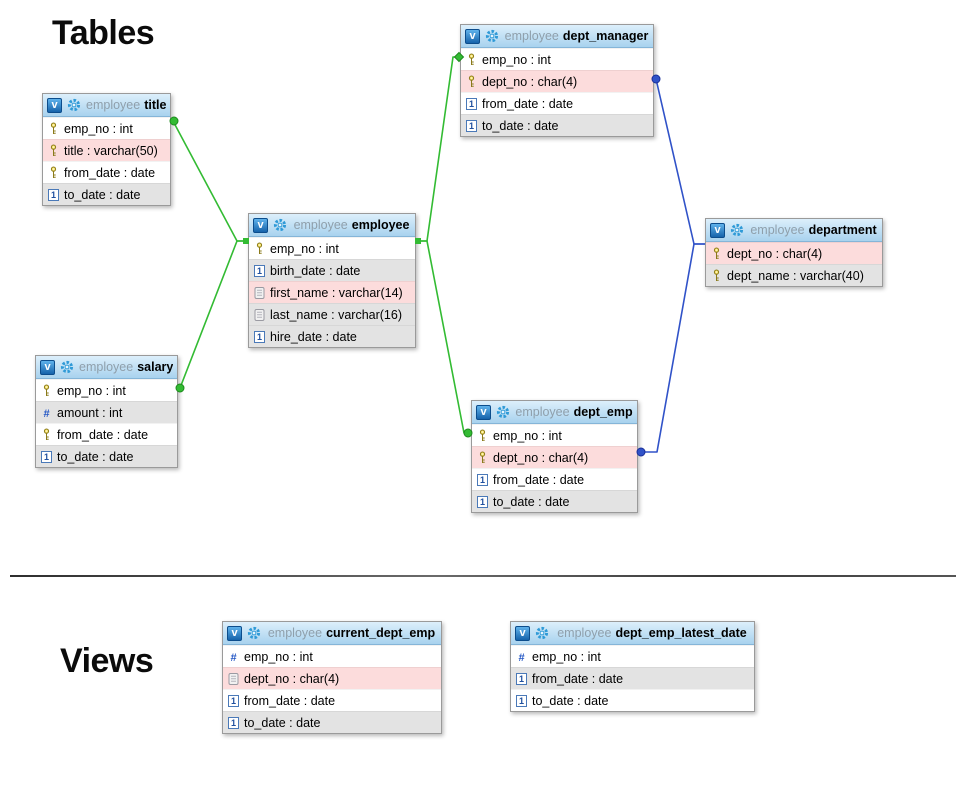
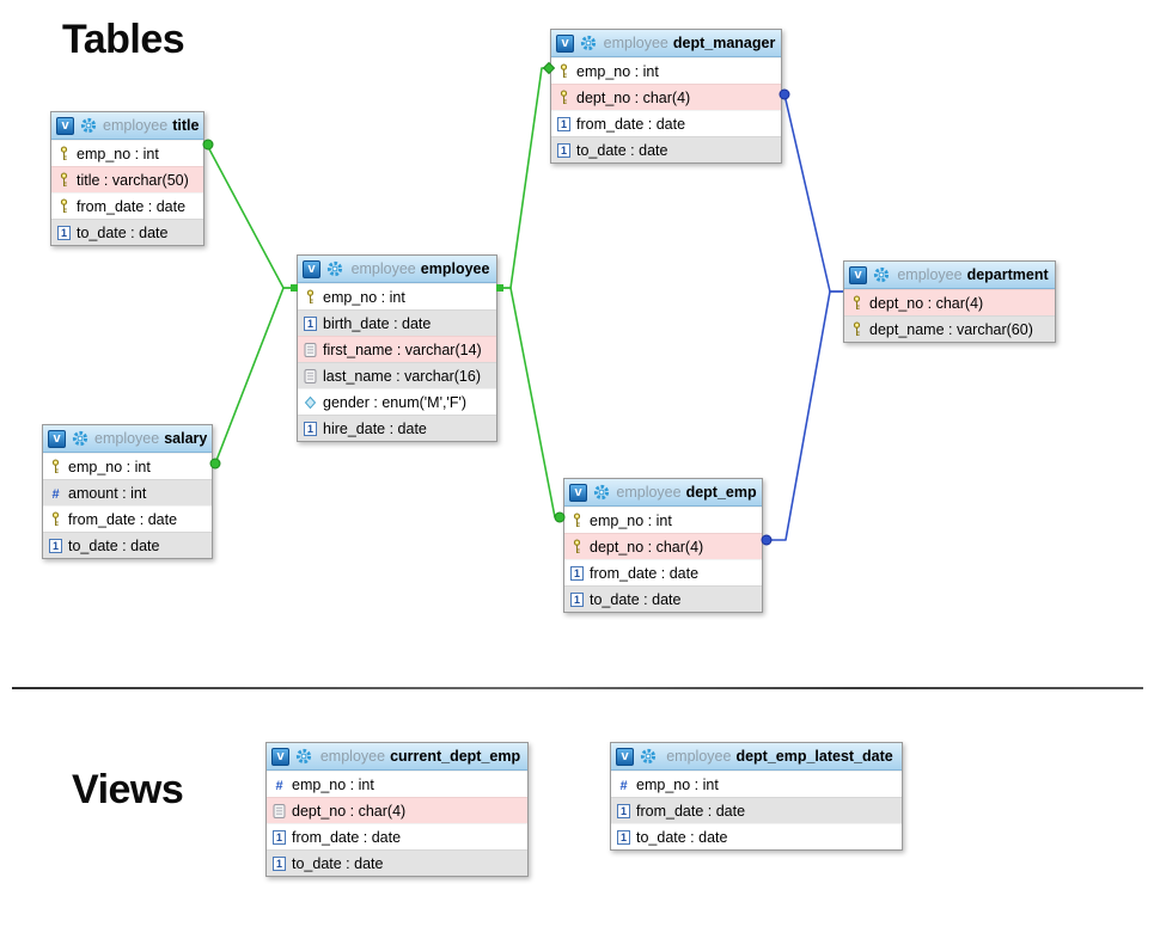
  Tables
  Views
  v
  employee title
  emp_no : int
  title : varchar(50)
  from_date : date
  1
  to_date : date
  v
  employee dept_manager
  emp_no : int
  dept_no : char(4)
  1
  from_date : date
  1
  to_date : date
  v
  employee employee
  emp_no : int
  1
  birth_date : date
  first_name : varchar(14)
  last_name : varchar(16)
+ gender : enum('M','F')
  1
  hire_date : date
  v
  employee salary
  emp_no : int
  #
  amount : int
  from_date : date
  1
  to_date : date
  v
  employee dept_emp
  emp_no : int
  dept_no : char(4)
  1
  from_date : date
  1
  to_date : date
  v
  employee department
  dept_no : char(4)
- dept_name : varchar(40)
+ dept_name : varchar(60)
  v
  employee current_dept_emp
  #
  emp_no : int
  dept_no : char(4)
  1
  from_date : date
  1
  to_date : date
  v
  employee dept_emp_latest_date
  #
  emp_no : int
  1
  from_date : date
  1
  to_date : date
